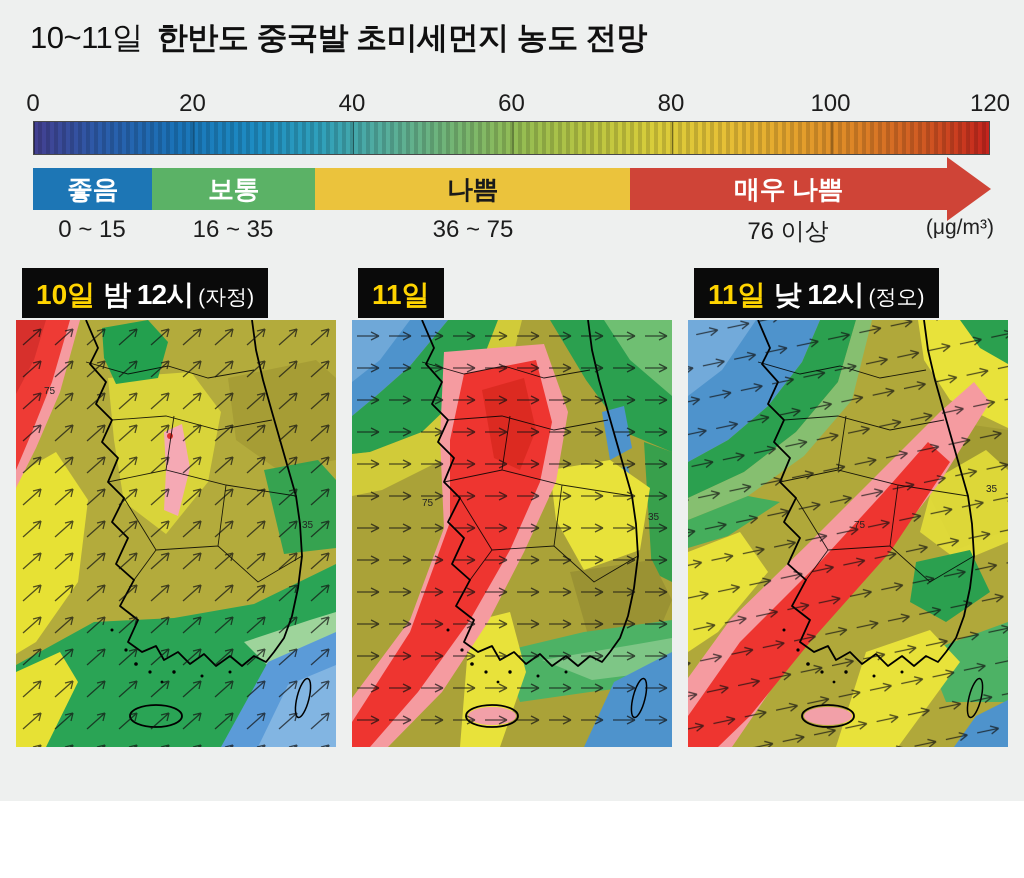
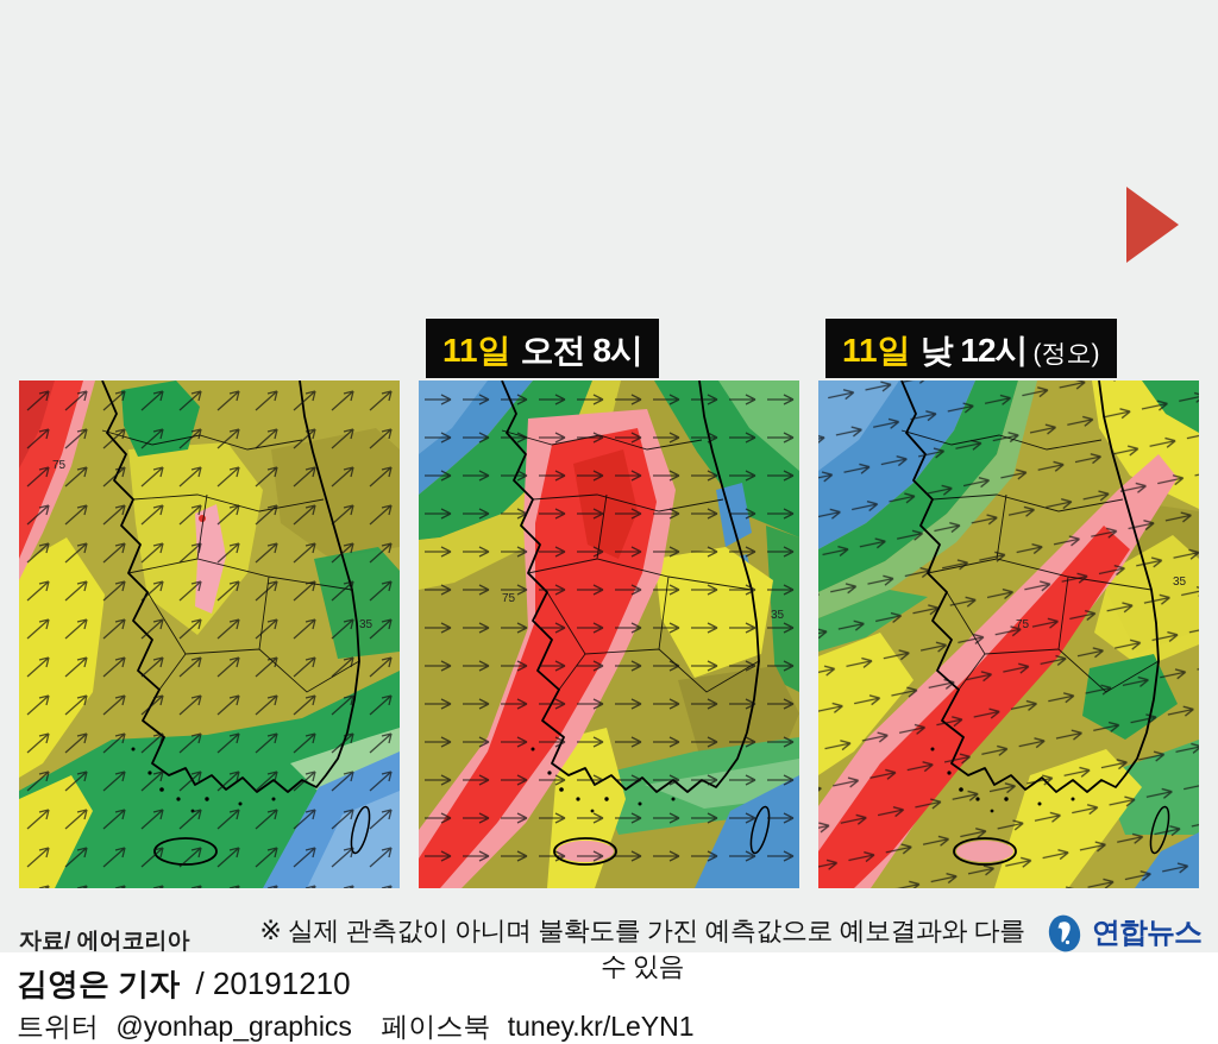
- 10~11일 한반도 중국발 초미세먼지 농도 전망
- 0
- 20
- 40
- 60
- 80
- 100
- 120
- 좋음
- 보통
- 나쁨
- 매우 나쁨
- 0 ~ 15
- 16 ~ 35
- 36 ~ 75
- 76 이상
- (μg/m³)
- 10일
- 밤 12시
- (자정)
  11일
+ 오전 8시
  11일
  낮 12시
  (정오)
+ 자료/ 에어코리아
+ ※ 실제 관측값이 아니며 불확도를 가진 예측값으로 예보결과와 다를 수 있음
+ 연합뉴스
+ 김영은 기자 / 20191210
+ 트위터 @yonhap_graphics 페이스북 tuney.kr/LeYN1
